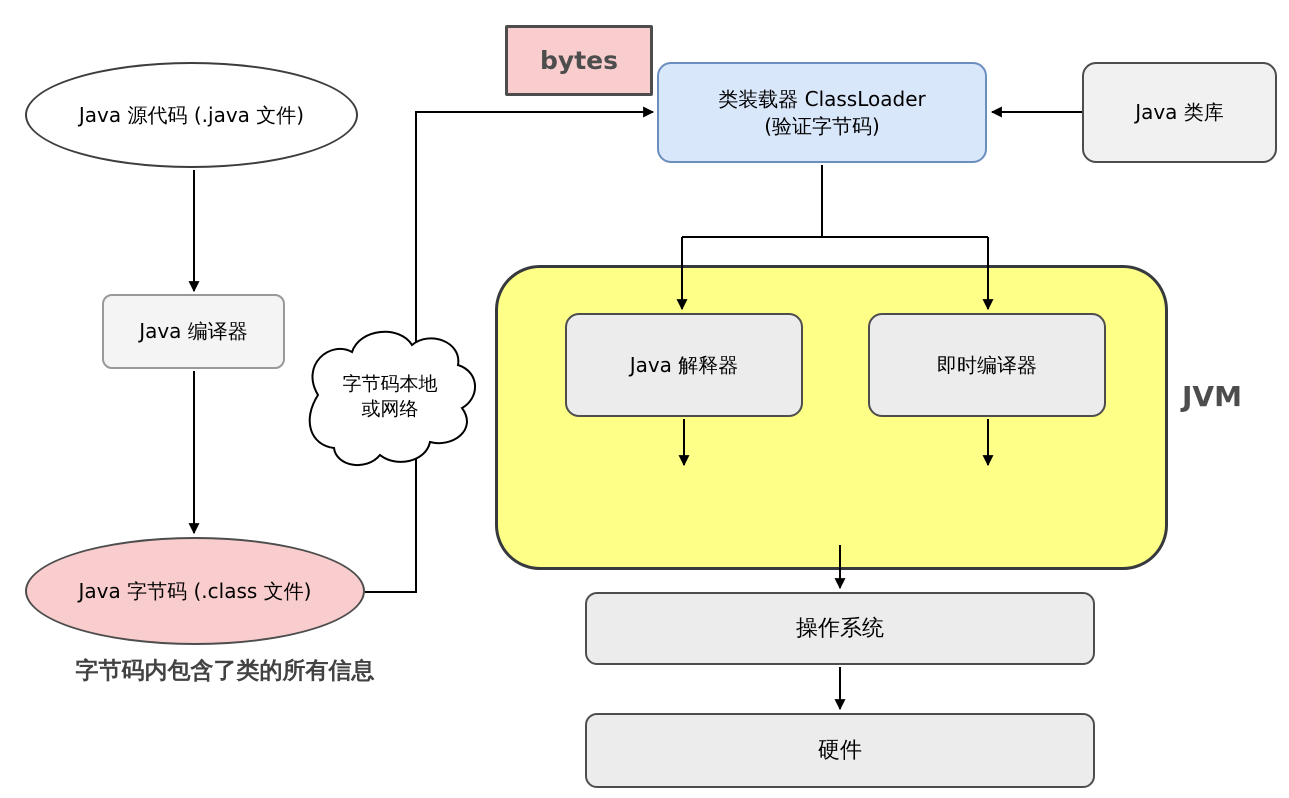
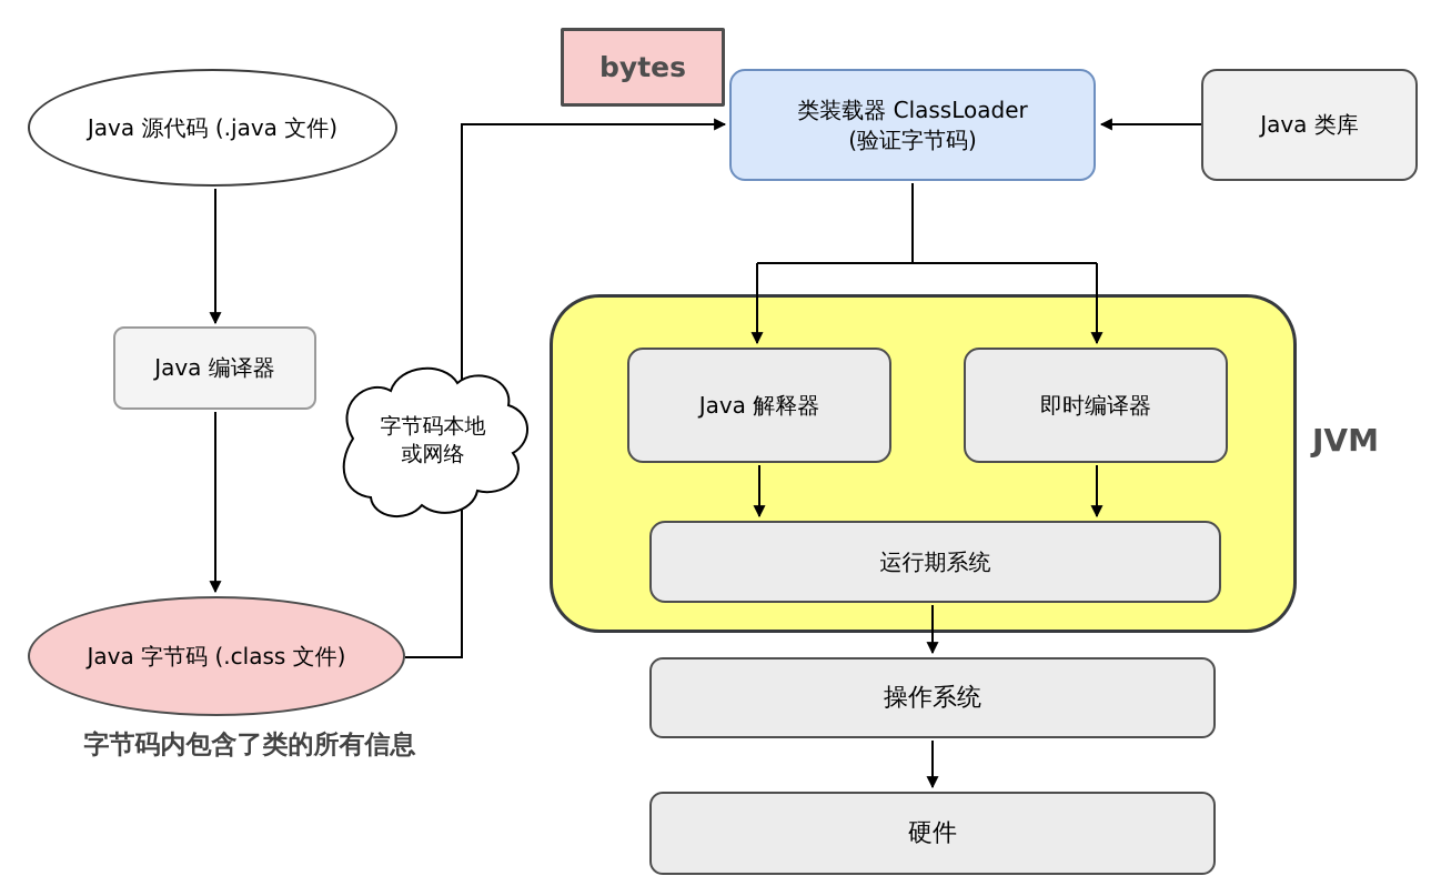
  Java 源代码 (.java 文件)
  Java 编译器
  Java 字节码 (.class 文件)
  字节码内包含了类的所有信息
  字节码本地
  或网络
  bytes
  类装载器 ClassLoader
  (验证字节码)
  Java 类库
  Java 解释器
  即时编译器
+ 运行期系统
  JVM
  操作系统
  硬件
